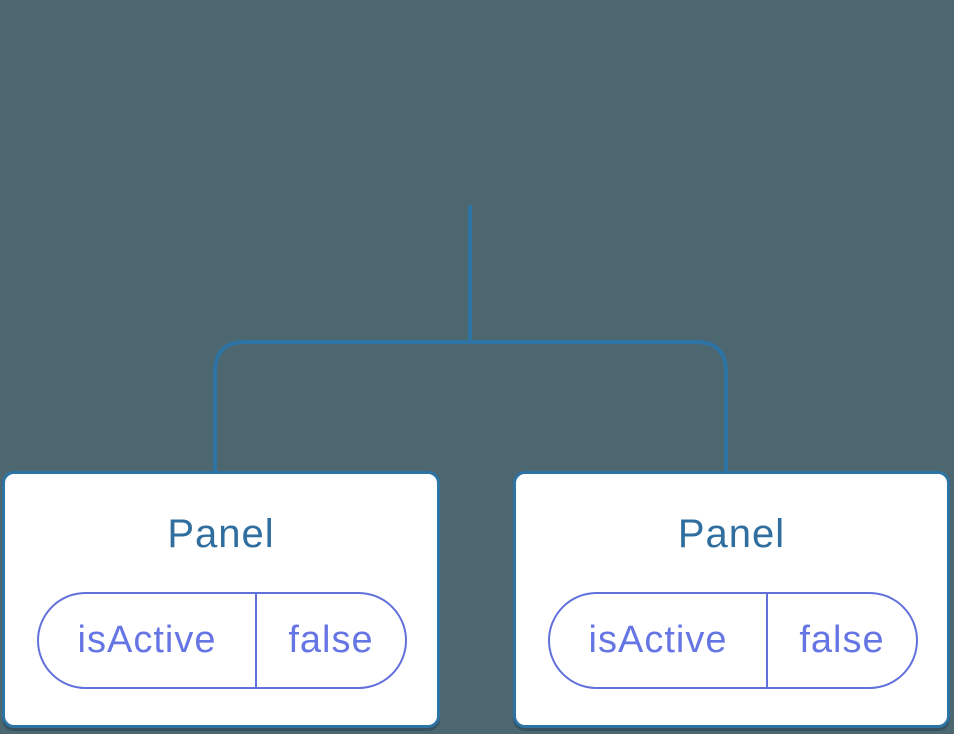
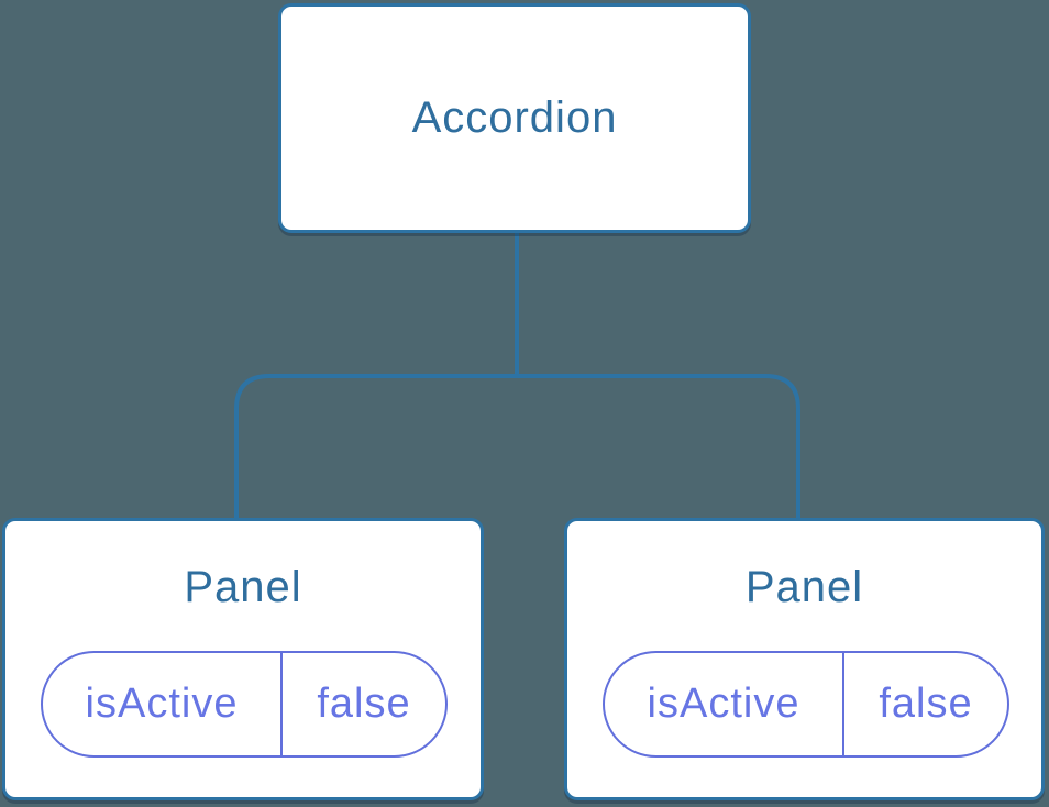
+ Accordion
  Panel
  isActive
  false
  Panel
  isActive
  false
